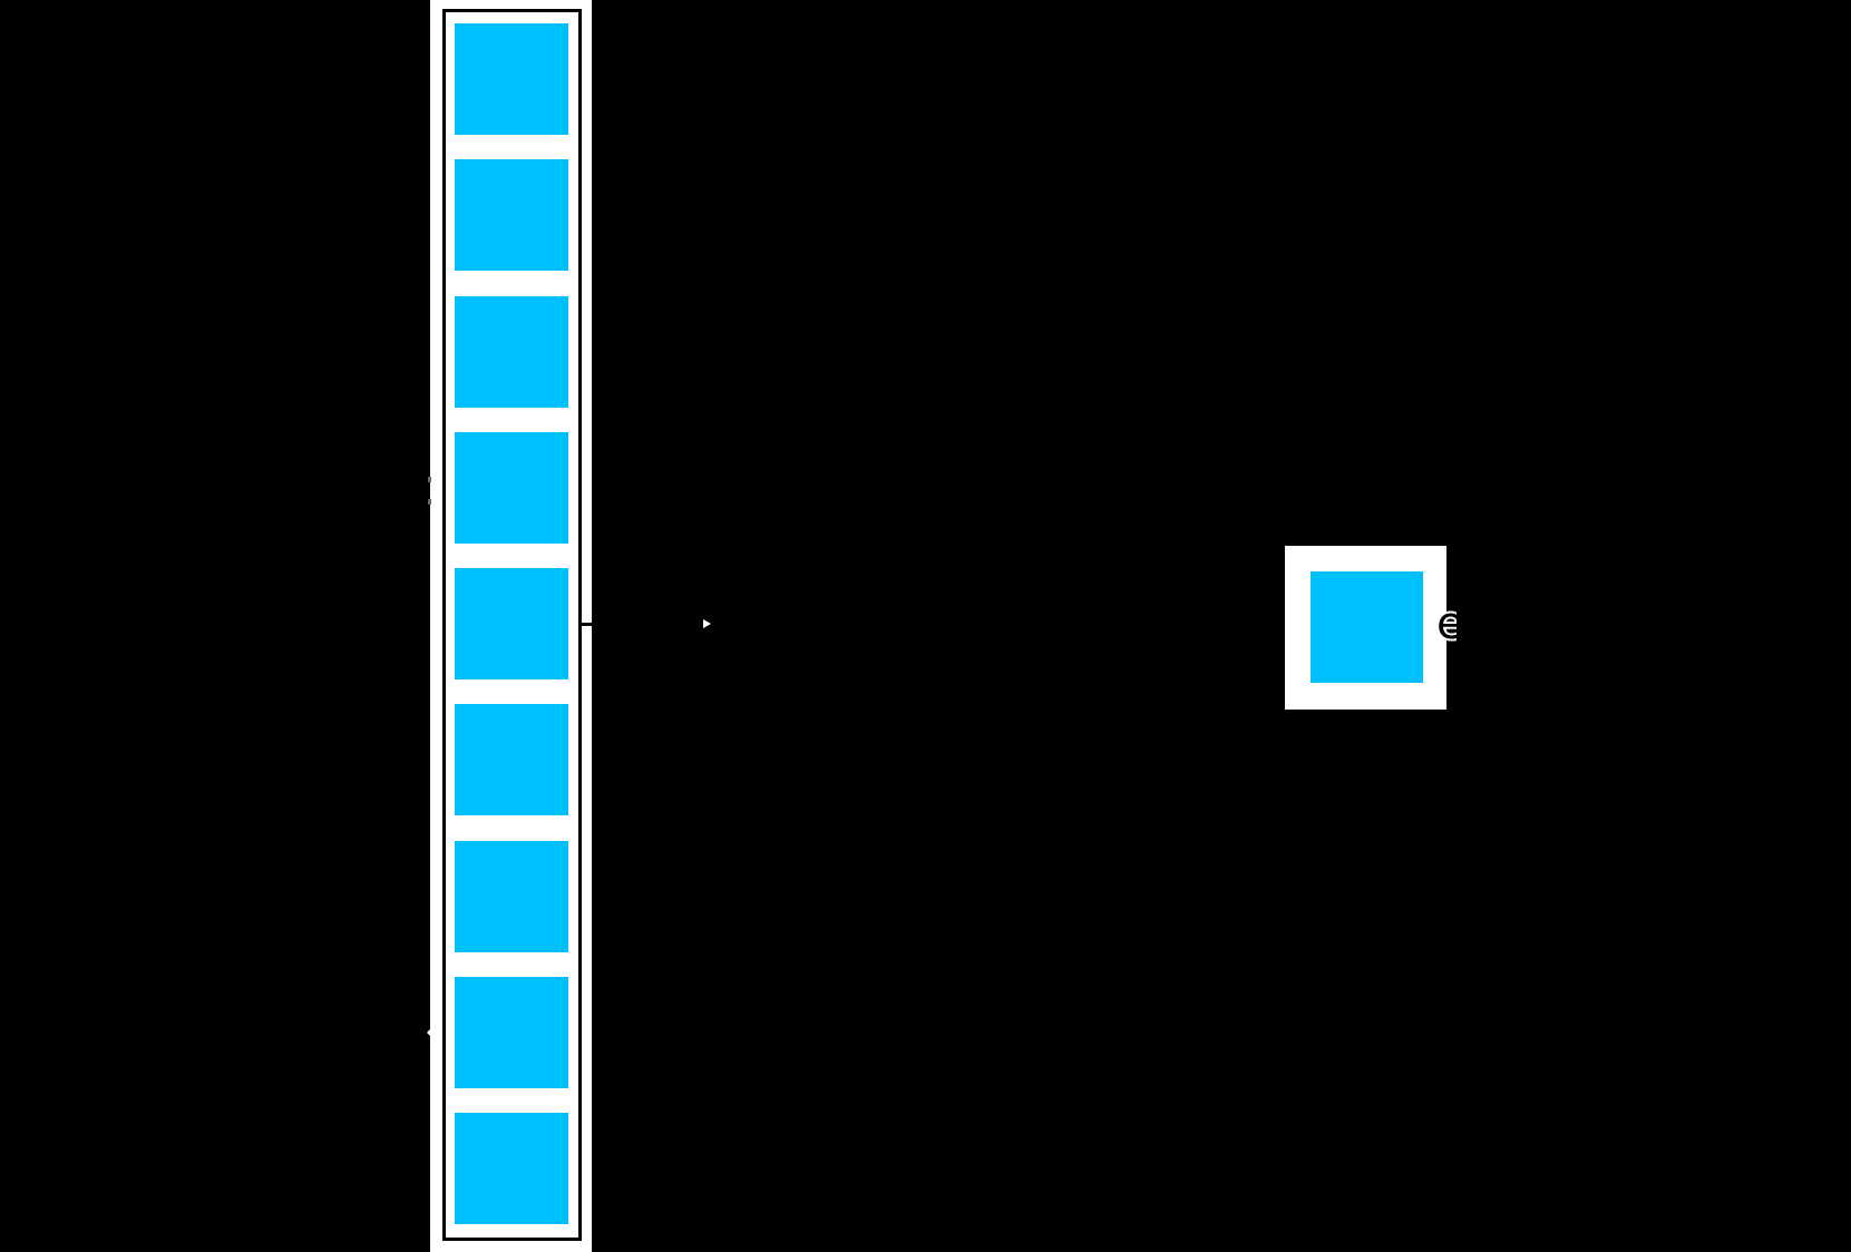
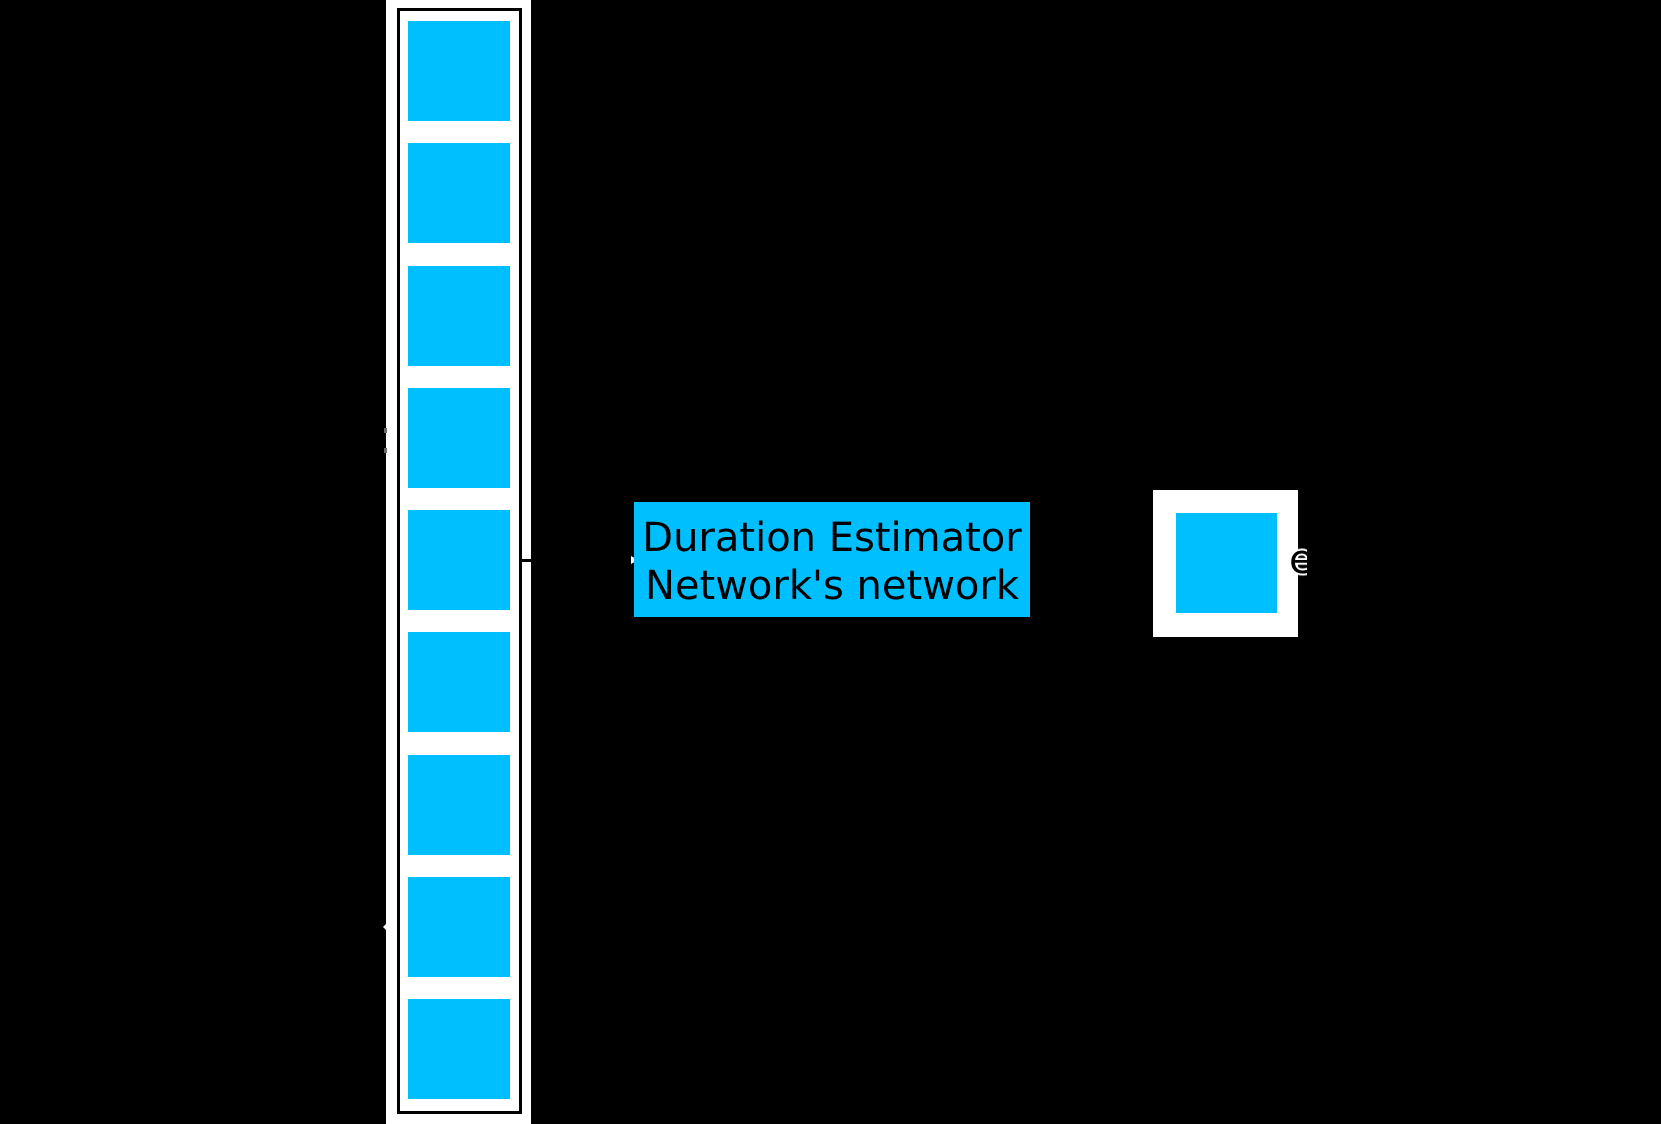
+ Duration Estimator
+ Network's network
  e
